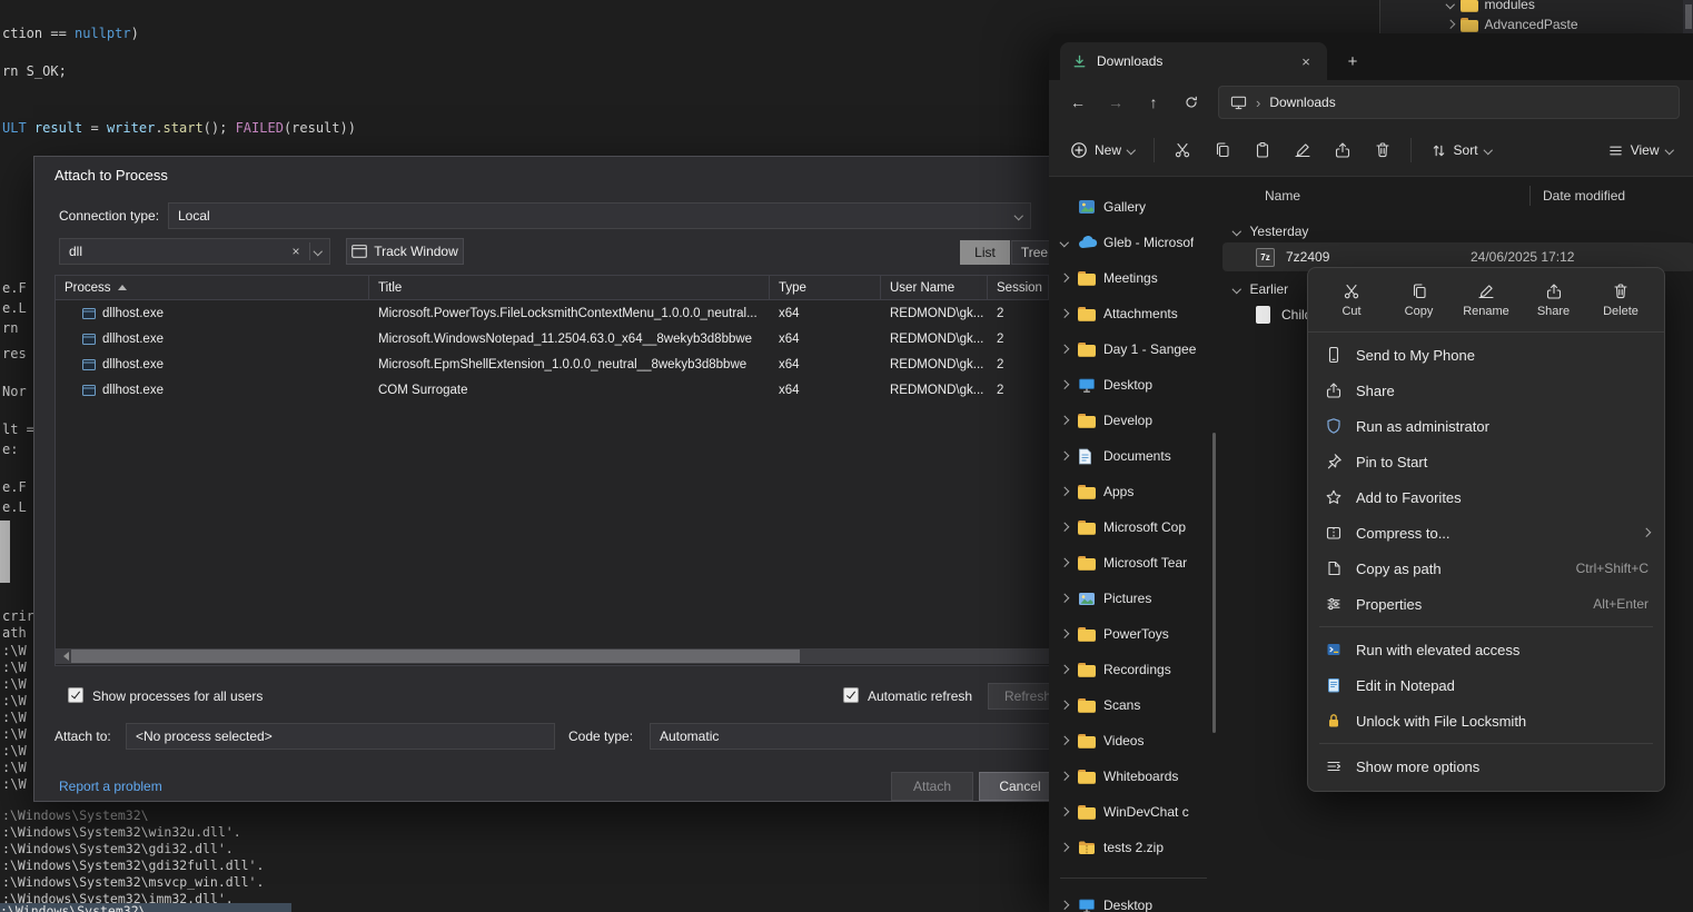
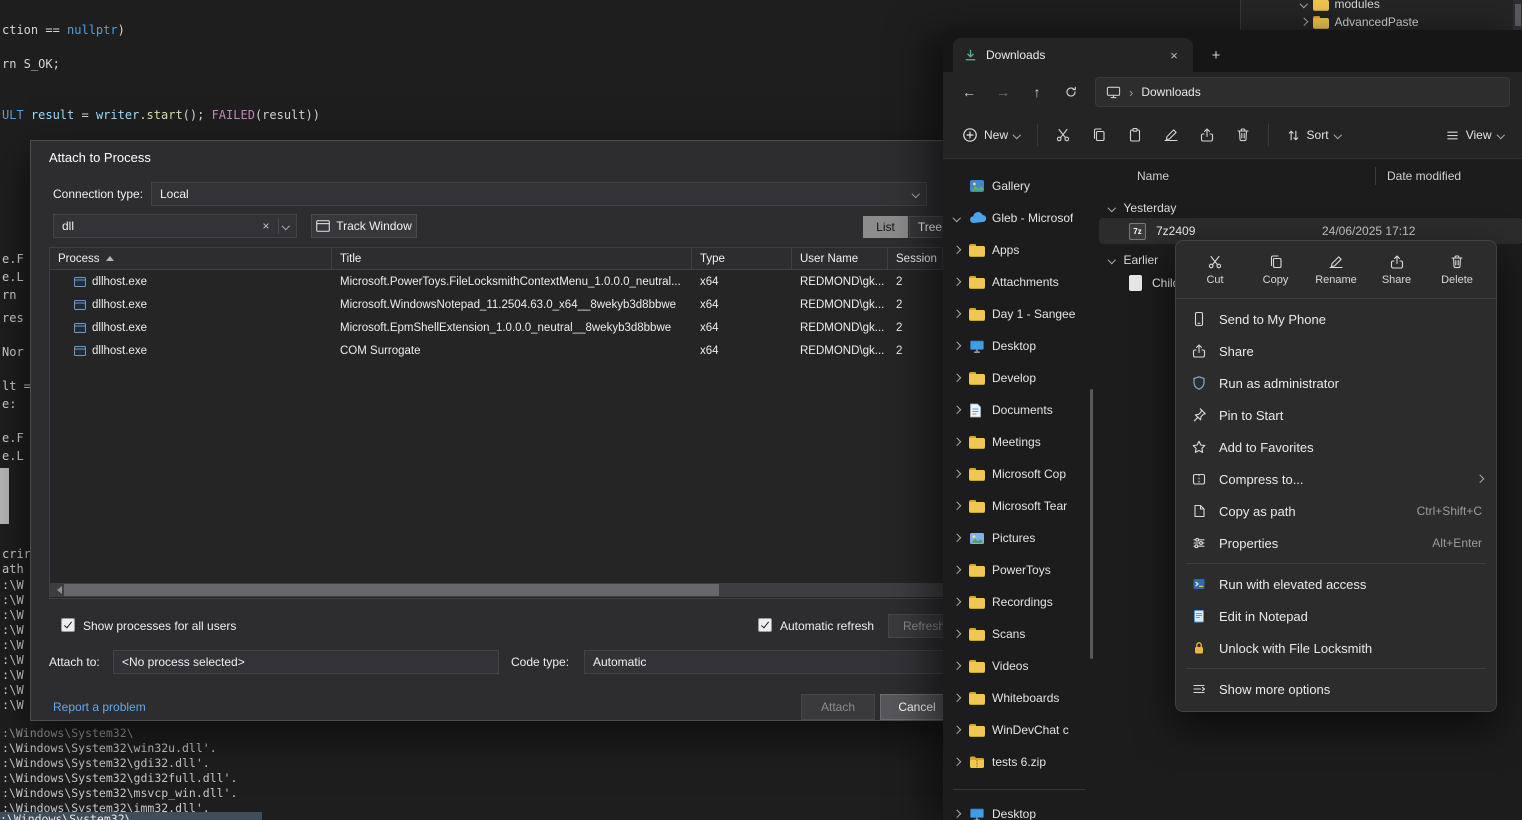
  ction == nullptr)
  rn S_OK;
  ULT result = writer.start(); FAILED(result))
  e.F
  e.L
  rn
  res
  Nor
  lt =
  e:
  e.F
  e.L
  crir
  ath
  :\W
  :\W
  :\W
  :\W
  :\W
  :\W
  :\W
  :\W
  :\W
  :\Windows\System32\
  :\Windows\System32\win32u.dll'.
  :\Windows\System32\gdi32.dll'.
  :\Windows\System32\gdi32full.dll'.
  :\Windows\System32\msvcp_win.dll'.
  :\Windows\System32\imm32.dll'.
  :\Windows\System32\
  Attach to Process
  Connection type:
  Local
  dll
  ×
  Track Window
  List
  Tree
  Process
  Title
  Type
  User Name
  Session
  dllhost.exe
  Microsoft.PowerToys.FileLocksmithContextMenu_1.0.0.0_neutral...
  x64
  REDMOND\gk...
  2
  dllhost.exe
  Microsoft.WindowsNotepad_11.2504.63.0_x64__8wekyb3d8bbwe
  x64
  REDMOND\gk...
  2
  dllhost.exe
  Microsoft.EpmShellExtension_1.0.0.0_neutral__8wekyb3d8bbwe
  x64
  REDMOND\gk...
  2
  dllhost.exe
  COM Surrogate
  x64
  REDMOND\gk...
  2
  Show processes for all users
  Automatic refresh
  Refresh
  Attach to:
  <No process selected>
  Code type:
  Automatic
  Report a problem
  Attach
  Cancel
  modules
  AdvancedPaste
  Downloads
  ×
  +
  ←
  →
  ↑
  ›
  Downloads
  New
  Sort
  View
  Gallery
  Gleb - Microsof
- Meetings
+ Apps
  Attachments
  Day 1 - Sangee
  Desktop
  Develop
  Documents
- Apps
+ Meetings
  Microsoft Cop
  Microsoft Tear
  Pictures
  PowerToys
  Recordings
  Scans
  Videos
  Whiteboards
  WinDevChat c
- tests 2.zip
+ tests 6.zip
  Desktop
  Name
  Date modified
  Yesterday
  7z
  7z2409
  24/06/2025 17:12
  Earlier
  Cut
  Copy
  Rename
  Share
  Delete
  Send to My Phone
  Share
  Run as administrator
  Pin to Start
  Add to Favorites
  Compress to...
  Copy as path
  Ctrl+Shift+C
  Properties
  Alt+Enter
  Run with elevated access
  Edit in Notepad
  Unlock with File Locksmith
  Show more options
